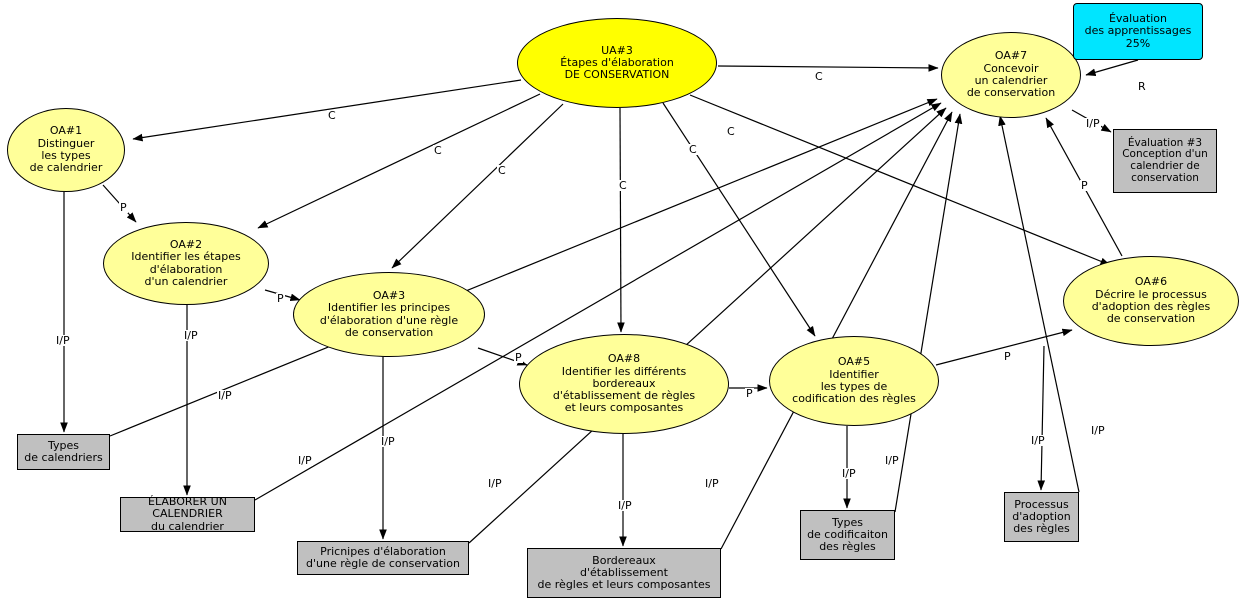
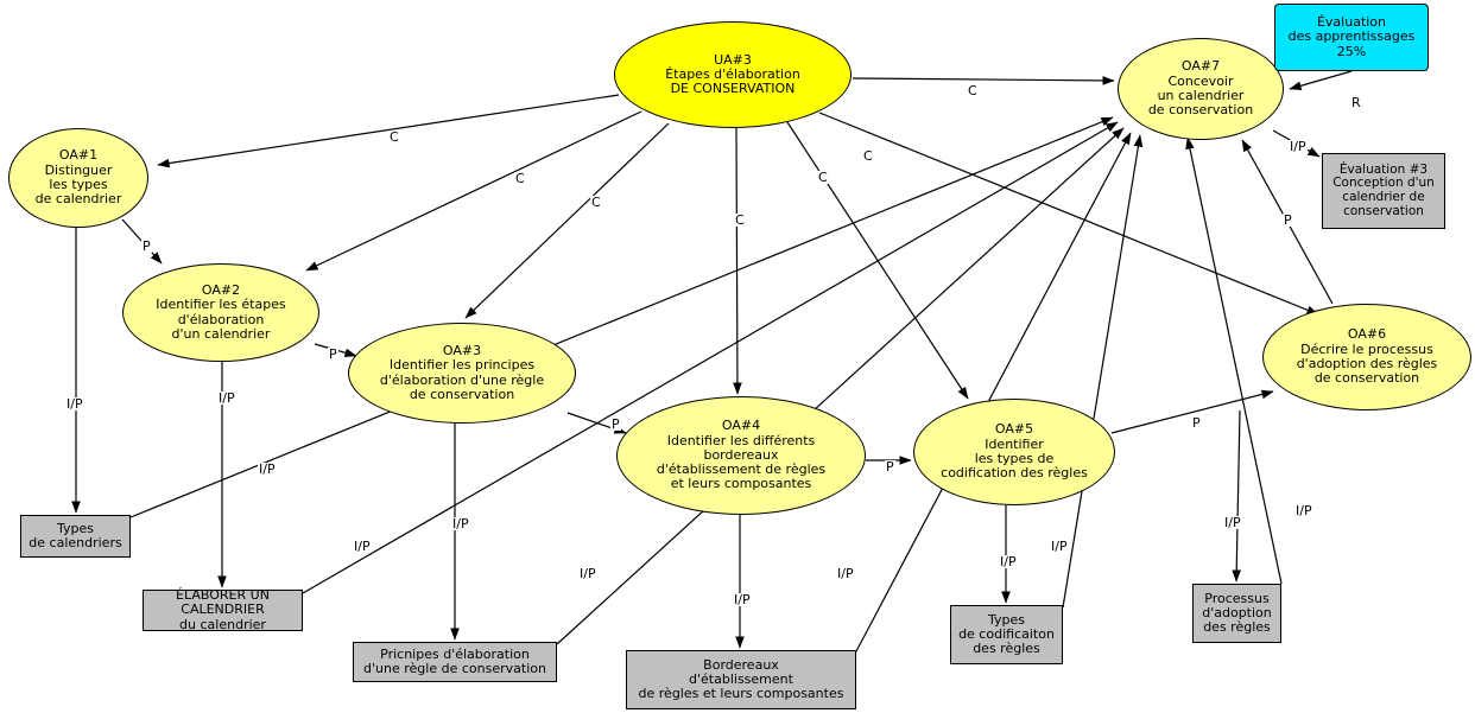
  UA#3
  Étapes d'élaboration
  DE CONSERVATION
  OA#7
  Concevoir
  un calendrier
  de conservation
  Évaluation
  des apprentissages
  25%
  Évaluation #3
  Conception d'un
  calendrier de
  conservation
  OA#1
  Distinguer
  les types
  de calendrier
  OA#2
  Identifier les étapes
  d'élaboration
  d'un calendrier
  OA#3
  Identifier les principes
  d'élaboration d'une règle
  de conservation
- OA#8
+ OA#4
  Identifier les différents
  bordereaux
  d'établissement de règles
  et leurs composantes
  OA#5
  Identifier
  les types de
  codification des règles
  OA#6
  Décrire le processus
  d'adoption des règles
  de conservation
  Types
  de calendriers
  ÉLABORER UN CALENDRIER
  du calendrier
  Pricnipes d'élaboration
  d'une règle de conservation
  Bordereaux
  d'établissement
  de règles et leurs composantes
  Types
  de codificaiton
  des règles
  Processus
  d'adoption
  des règles
  C
  C
  C
  C
  C
  C
  C
  P
  P
  P
  P
  P
  P
  R
  I/P
  I/P
  I/P
  I/P
  I/P
  I/P
  I/P
  I/P
  I/P
  I/P
  I/P
  I/P
  I/P
